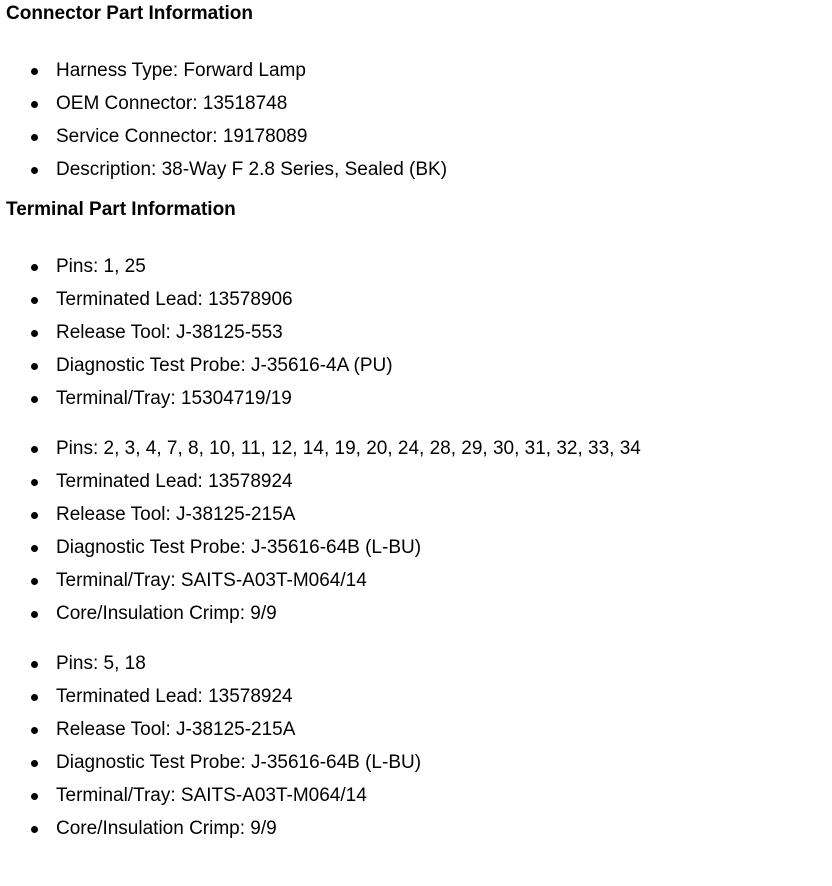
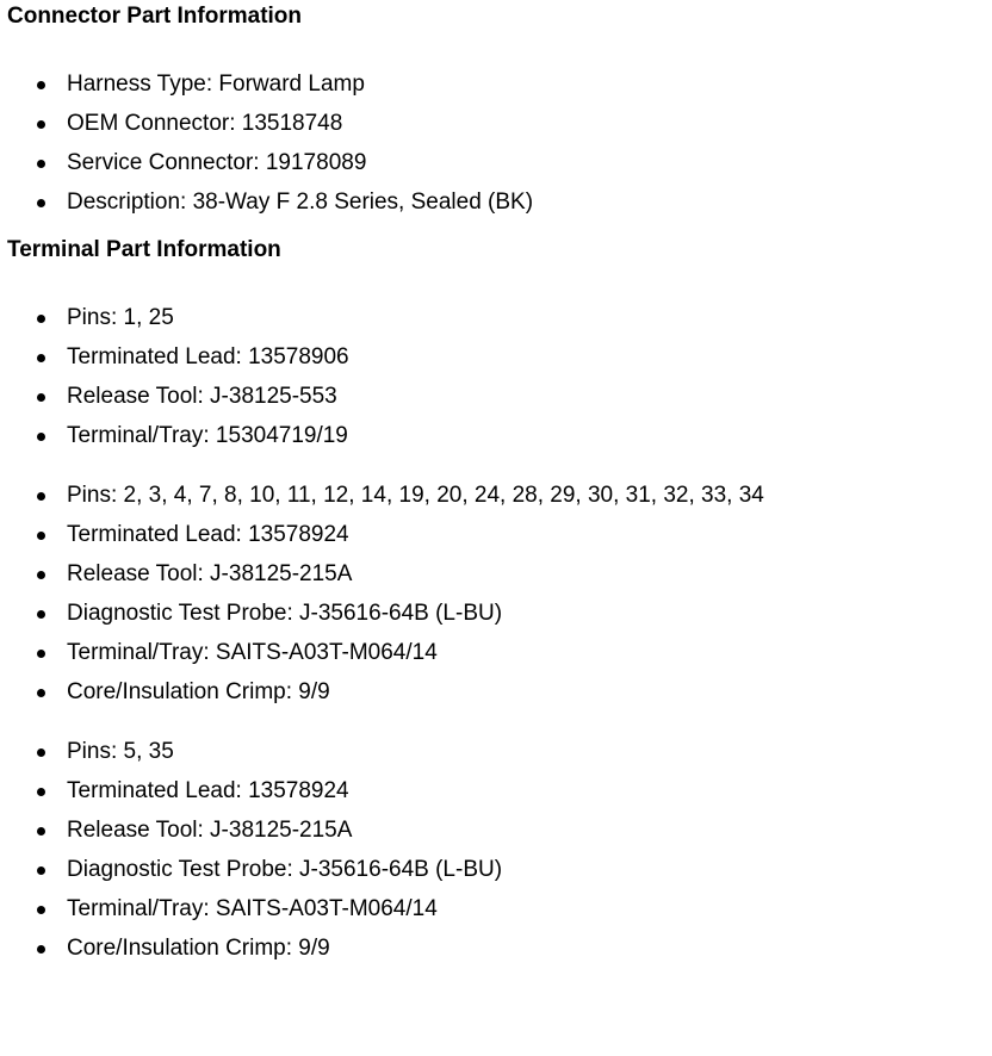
  Connector Part Information
  Harness Type: Forward Lamp
  OEM Connector: 13518748
  Service Connector: 19178089
  Description: 38-Way F 2.8 Series, Sealed (BK)
  Terminal Part Information
  Pins: 1, 25
  Terminated Lead: 13578906
  Release Tool: J-38125-553
- Diagnostic Test Probe: J-35616-4A (PU)
  Terminal/Tray: 15304719/19
  Pins: 2, 3, 4, 7, 8, 10, 11, 12, 14, 19, 20, 24, 28, 29, 30, 31, 32, 33, 34
  Terminated Lead: 13578924
  Release Tool: J-38125-215A
  Diagnostic Test Probe: J-35616-64B (L-BU)
  Terminal/Tray: SAITS-A03T-M064/14
  Core/Insulation Crimp: 9/9
- Pins: 5, 18
+ Pins: 5, 35
  Terminated Lead: 13578924
  Release Tool: J-38125-215A
  Diagnostic Test Probe: J-35616-64B (L-BU)
  Terminal/Tray: SAITS-A03T-M064/14
  Core/Insulation Crimp: 9/9
